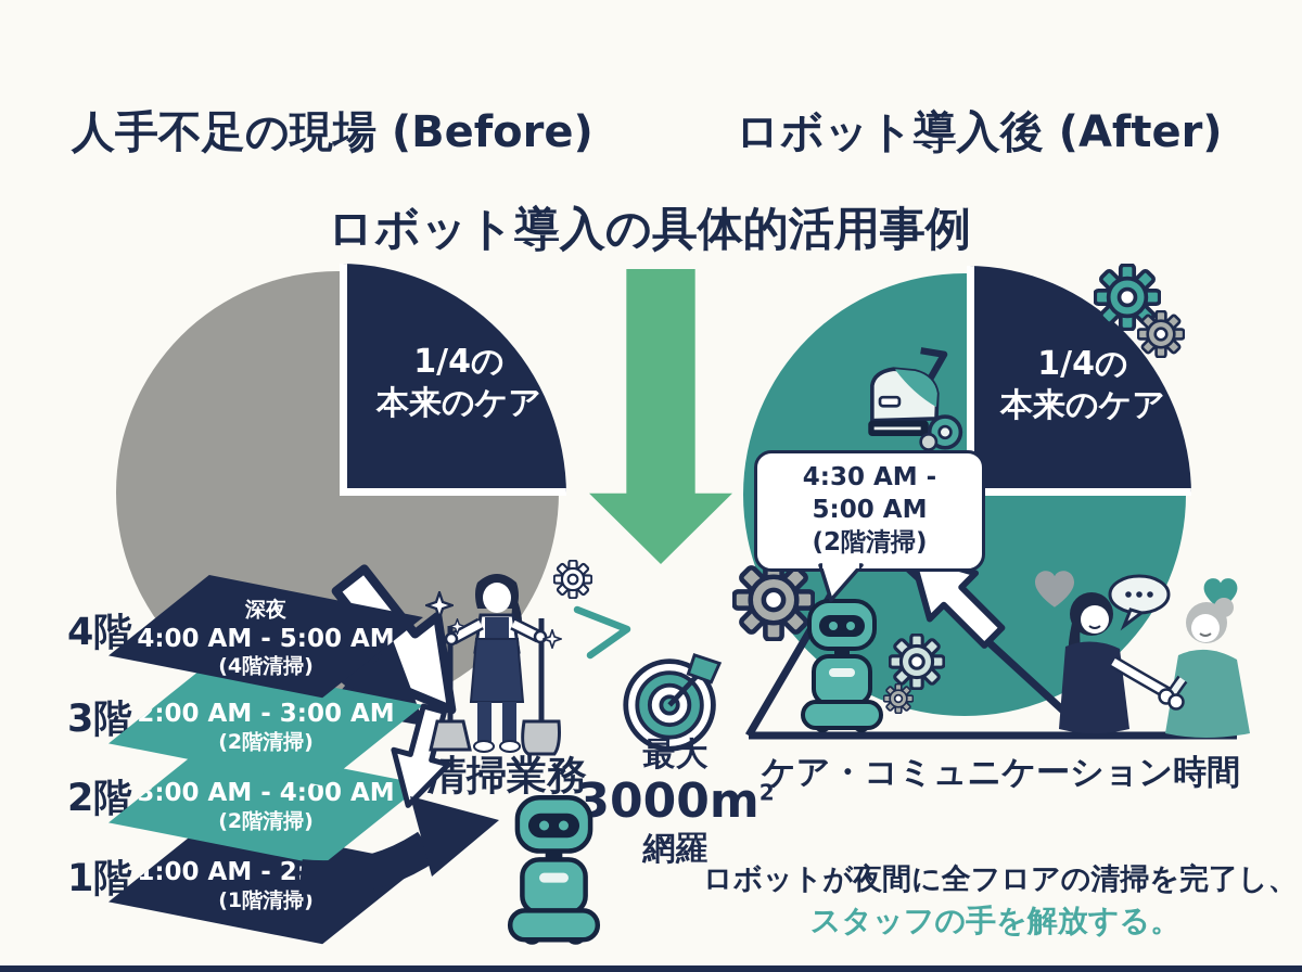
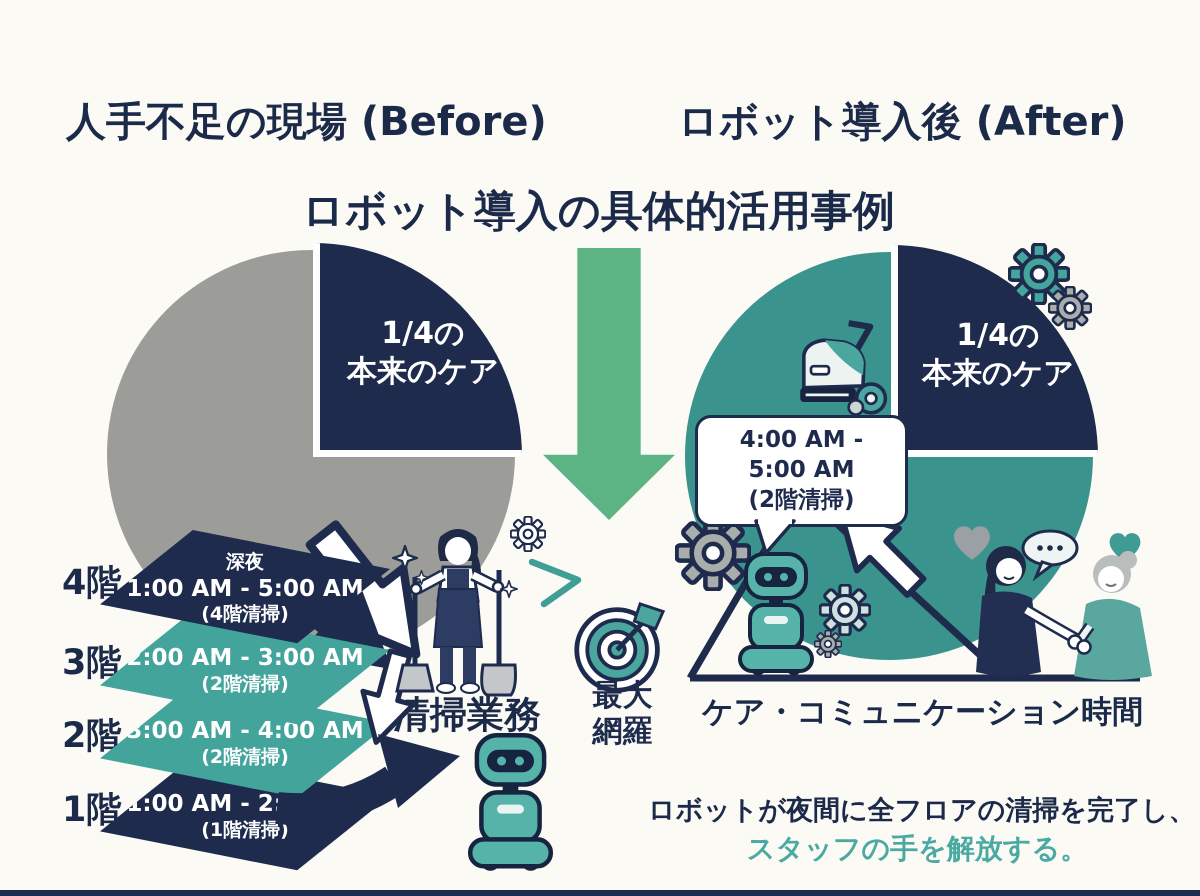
  人手不足の現場 (Before)
  ロボット導入後 (After)
  ロボット導入の具体的活用事例
  1/4の
  本来のケア
  4階
  3階
  2階
  1階
  深夜
- 4:00 AM - 5:00 AM
+ 1:00 AM - 5:00 AM
  (4階清掃)
  :00 AM - 3:00 AM
  (2階清掃)
  :00 AM - 4:00 AM
  (2階清掃)
  (1階清掃)
  清掃業務
  最大
- 3000m2
  網羅
  1/4の
  本来のケア
- 4:30 AM -
+ 4:00 AM -
  5:00 AM
  (2階清掃)
  ケア・コミュニケーション時間
  ロボットが夜間に全フロアの清掃を完了し、
  スタッフの手を解放する。
